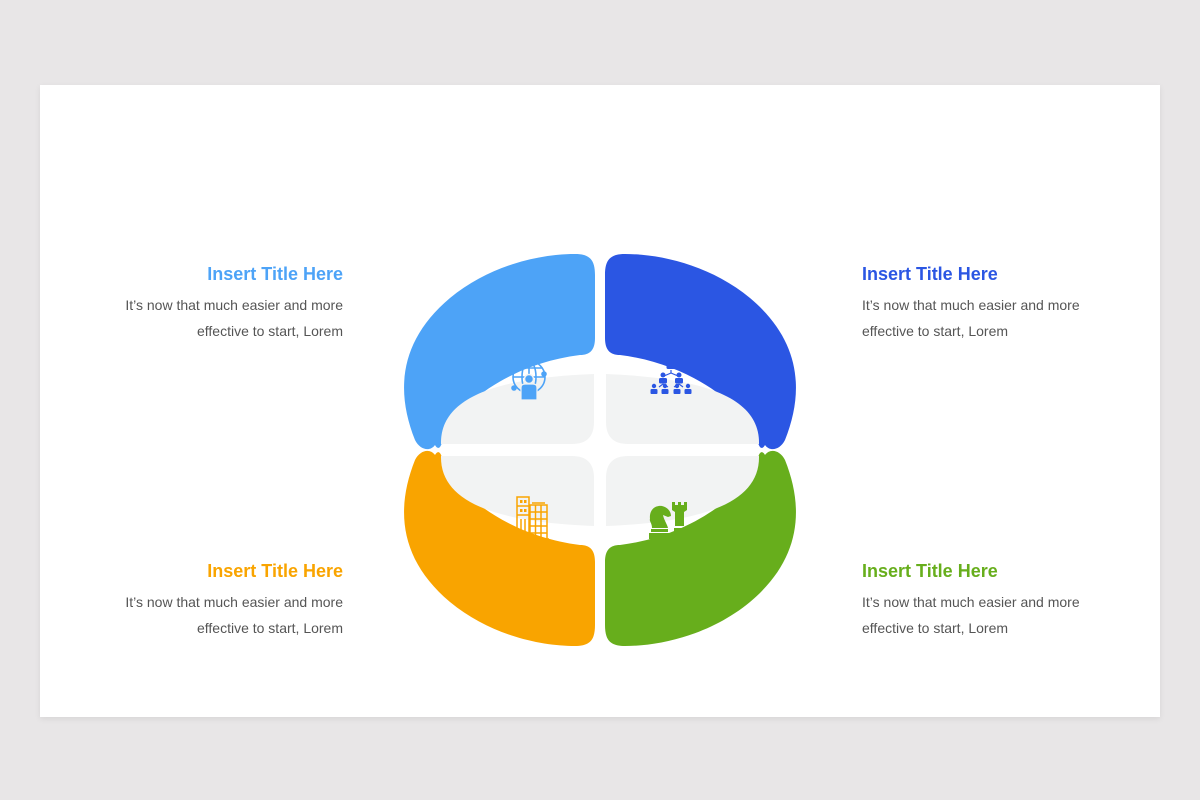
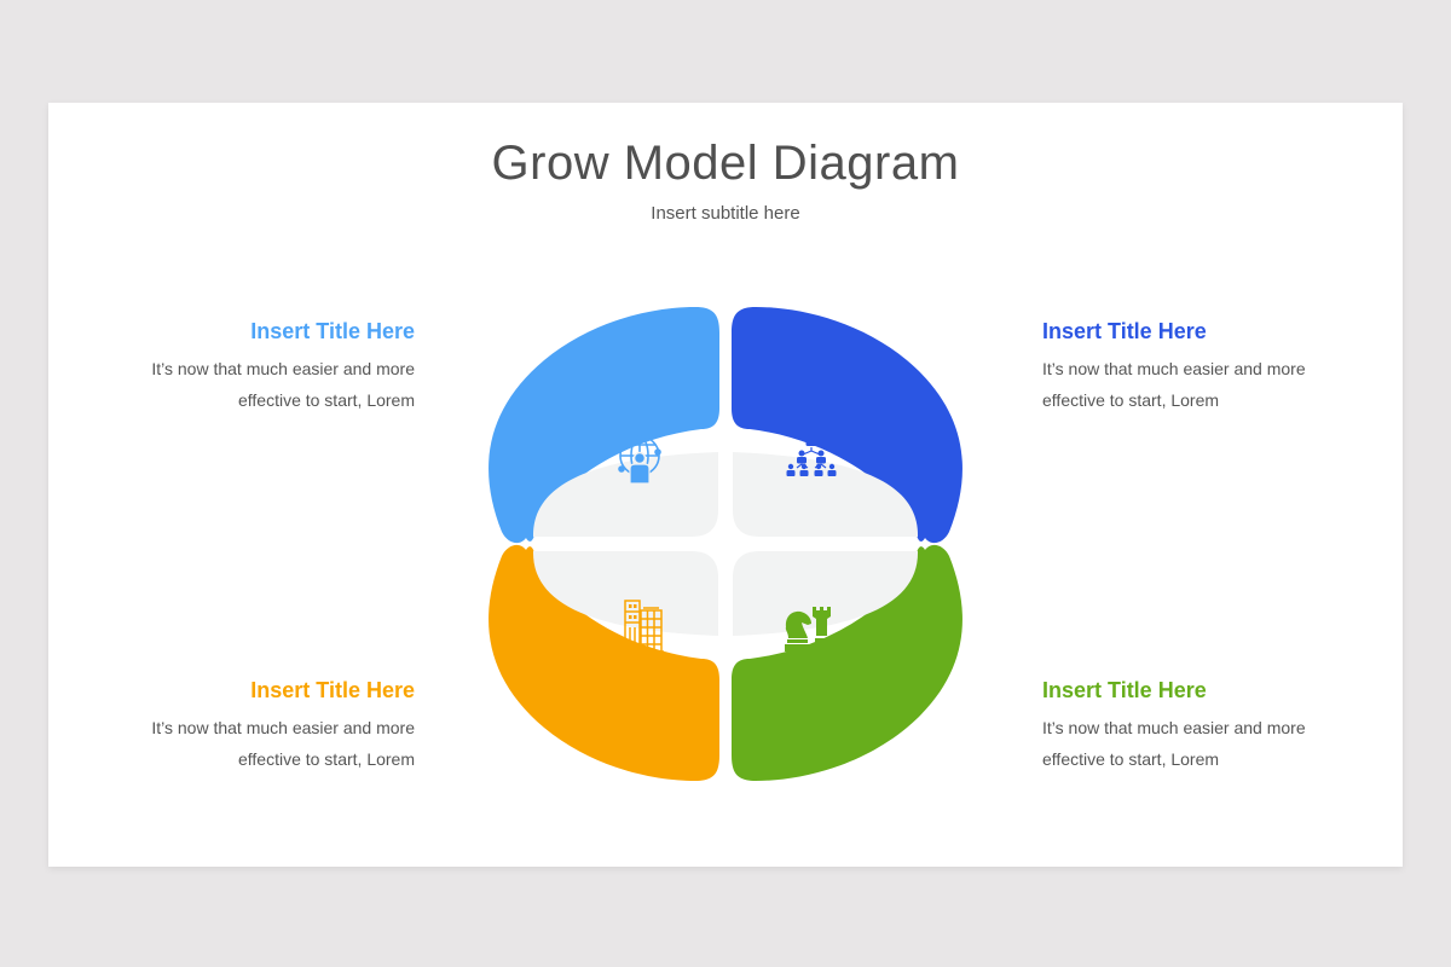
+ Grow Model Diagram
+ Insert subtitle here
  Insert Title Here
  It’s now that much easier and more
  effective to start, Lorem
  Insert Title Here
  It’s now that much easier and more
  effective to start, Lorem
  Insert Title Here
  It’s now that much easier and more
  effective to start, Lorem
  Insert Title Here
  It’s now that much easier and more
  effective to start, Lorem
